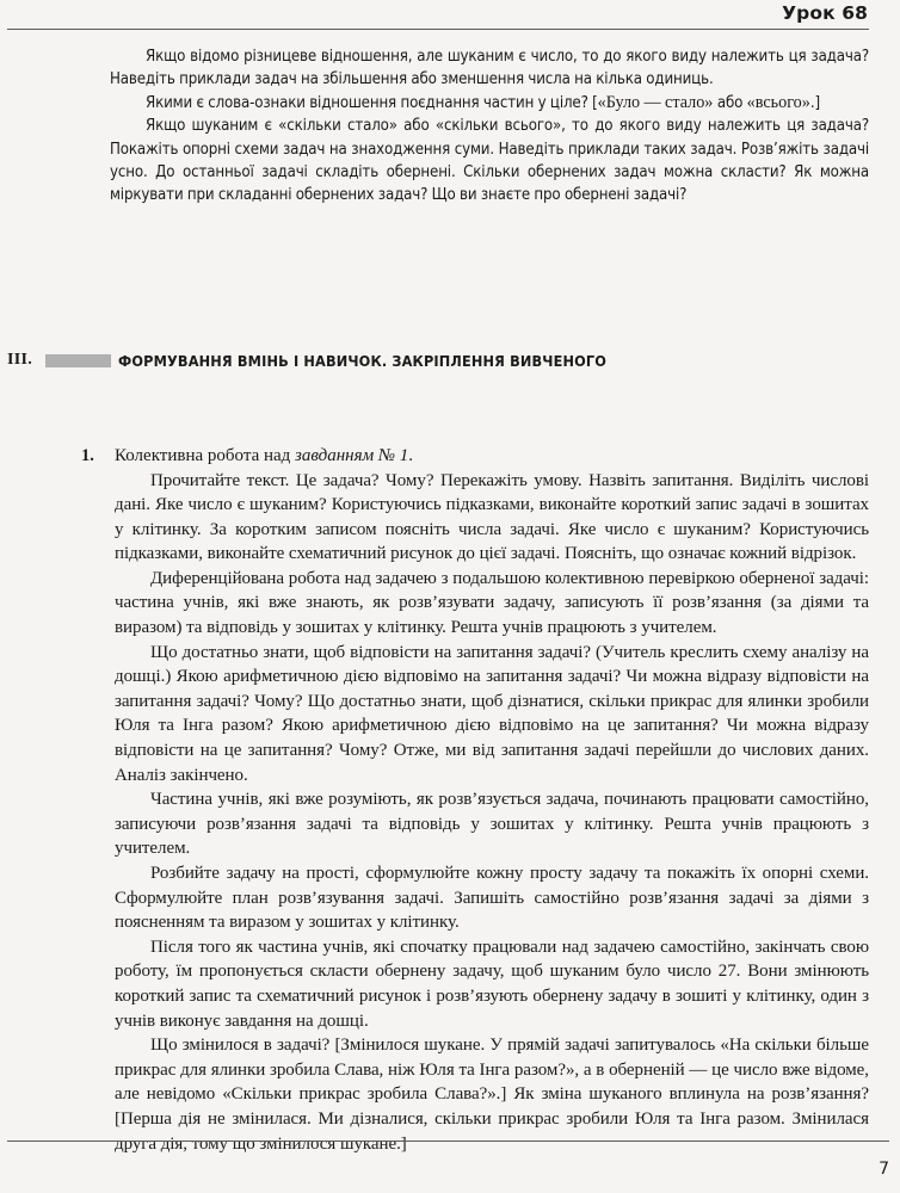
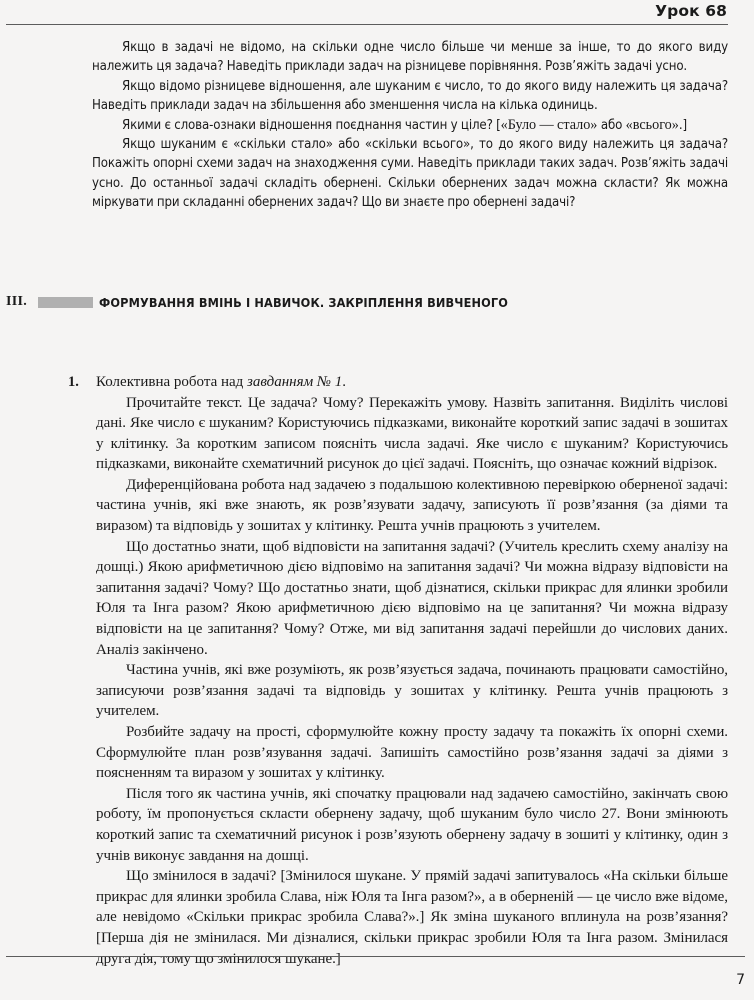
  Урок 68
+ Якщо в задачі не відомо, на скільки одне число більше чи менше за інше, то до якого виду належить ця задача? Наведіть приклади задач на різницеве порівняння. Розв’яжіть задачі усно.
  Якщо відомо різницеве відношення, але шуканим є число, то до якого виду належить ця задача? Наведіть приклади задач на збільшення або зменшення числа на кілька одиниць.
  Якими є слова-ознаки відношення поєднання частин у ціле? [«Було — стало» або «всього».]
  Якщо шуканим є «скільки стало» або «скільки всього», то до якого виду належить ця задача? Покажіть опорні схеми задач на знаходження суми. Наведіть приклади таких задач. Розв’яжіть задачі усно. До останньої задачі складіть обернені. Скільки обернених задач можна скласти? Як можна міркувати при складанні обернених задач? Що ви знаєте про обернені задачі?
  III.
  ФОРМУВАННЯ ВМІНЬ І НАВИЧОК. ЗАКРІПЛЕННЯ ВИВЧЕНОГО
  1.
  Колективна робота над завданням № 1.
  Прочитайте текст. Це задача? Чому? Перекажіть умову. Назвіть запитання. Виділіть числові дані. Яке число є шуканим? Користуючись підказками, виконайте короткий запис задачі в зошитах у клітинку. За коротким записом поясніть числа задачі. Яке число є шуканим? Користуючись підказками, виконайте схематичний рисунок до цієї задачі. Поясніть, що означає кожний відрізок.
  Диференційована робота над задачею з подальшою колективною перевіркою оберненої задачі: частина учнів, які вже знають, як розв’язувати задачу, записують її розв’язання (за діями та виразом) та відповідь у зошитах у клітинку. Решта учнів працюють з учителем.
  Що достатньо знати, щоб відповісти на запитання задачі? (Учитель креслить схему аналізу на дошці.) Якою арифметичною дією відповімо на запитання задачі? Чи можна відразу відповісти на запитання задачі? Чому? Що достатньо знати, щоб дізнатися, скільки прикрас для ялинки зробили Юля та Інга разом? Якою арифметичною дією відповімо на це запитання? Чи можна відразу відповісти на це запитання? Чому? Отже, ми від запитання задачі перейшли до числових даних. Аналіз закінчено.
  Частина учнів, які вже розуміють, як розв’язується задача, починають працювати самостійно, записуючи розв’язання задачі та відповідь у зошитах у клітинку. Решта учнів працюють з учителем.
  Розбийте задачу на прості, сформулюйте кожну просту задачу та покажіть їх опорні схеми. Сформулюйте план розв’язування задачі. Запишіть самостійно розв’язання задачі за діями з поясненням та виразом у зошитах у клітинку.
  Після того як частина учнів, які спочатку працювали над задачею самостійно, закінчать свою роботу, їм пропонується скласти обернену задачу, щоб шуканим було число 27. Вони змінюють короткий запис та схематичний рисунок і розв’язують обернену задачу в зошиті у клітинку, один з учнів виконує завдання на дошці.
  Що змінилося в задачі? [Змінилося шукане. У прямій задачі запитувалось «На скільки більше прикрас для ялинки зробила Слава, ніж Юля та Інга разом?», а в оберненій — це число вже відоме, але невідомо «Скільки прикрас зробила Слава?».] Як зміна шуканого вплинула на розв’язання? [Перша дія не змінилася. Ми дізналися, скільки прикрас зробили Юля та Інга разом. Змінилася друга дія, тому що змінилося шукане.]
  7
